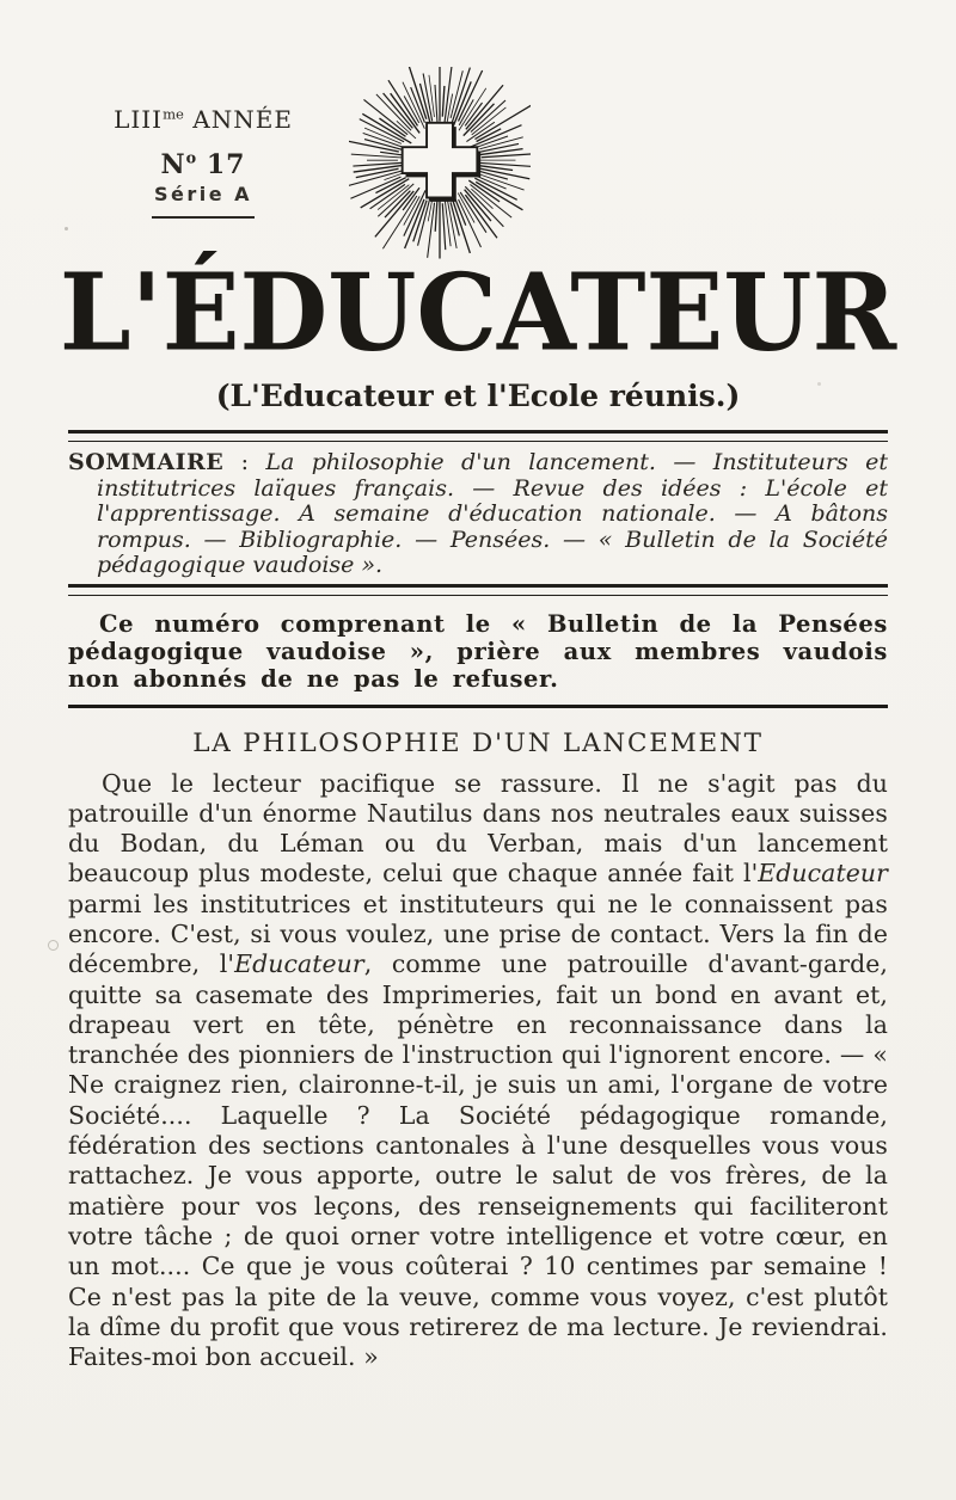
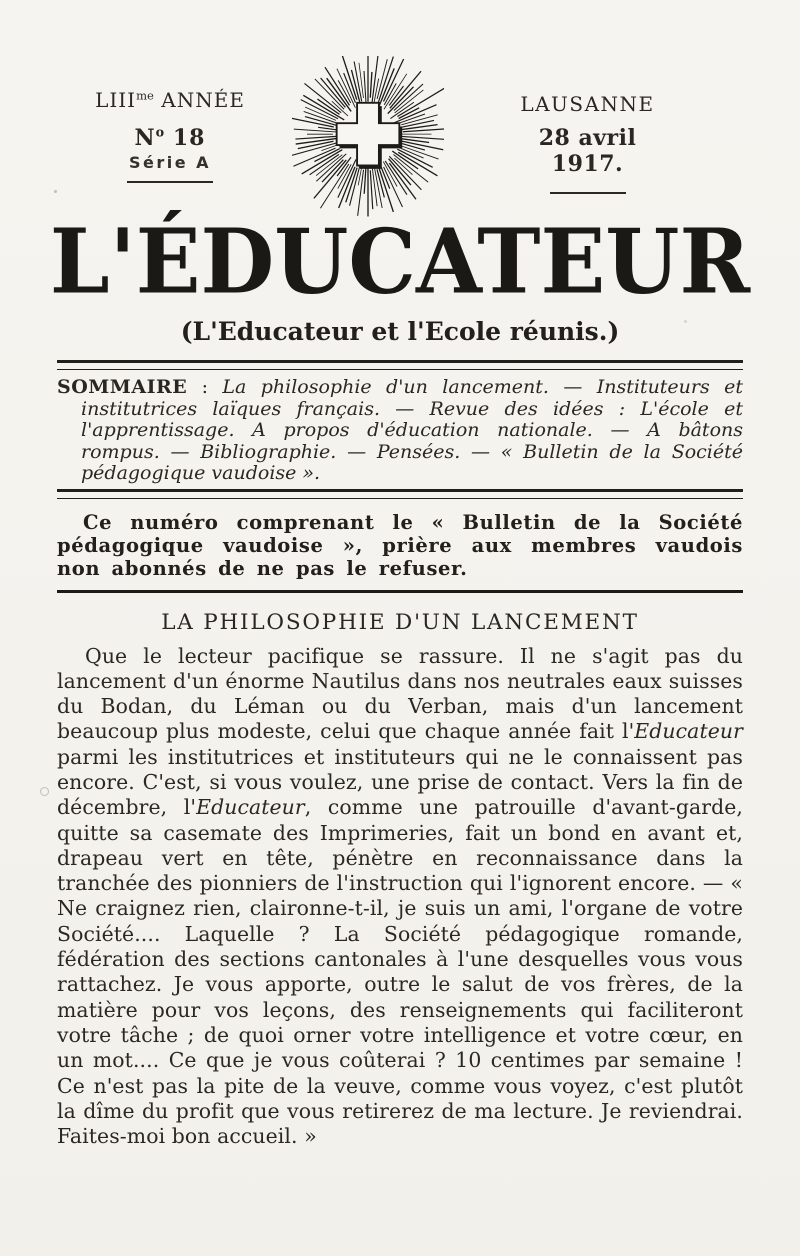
  LIIIme ANNÉE
- No 17
+ No 18
  Série A
+ LAUSANNE
+ 28 avril 1917.
  L'ÉDUCATEUR
  (L'Educateur et l'Ecole réunis.)
- SOMMAIRE : La philosophie d'un lancement. — Instituteurs et institutrices laïques français. — Revue des idées : L'école et l'apprentissage. A semaine d'éducation nationale. — A bâtons rompus. — Bibliographie. — Pensées. — « Bulletin de la Société pédagogique vaudoise ».
+ SOMMAIRE : La philosophie d'un lancement. — Instituteurs et institutrices laïques français. — Revue des idées : L'école et l'apprentissage. A propos d'éducation nationale. — A bâtons rompus. — Bibliographie. — Pensées. — « Bulletin de la Société pédagogique vaudoise ».
- Ce numéro comprenant le « Bulletin de la Pensées pédagogique vaudoise », prière aux membres vaudois non abonnés de ne pas le refuser.
+ Ce numéro comprenant le « Bulletin de la Société pédagogique vaudoise », prière aux membres vaudois non abonnés de ne pas le refuser.
  LA PHILOSOPHIE D'UN LANCEMENT
- Que le lecteur pacifique se rassure. Il ne s'agit pas du patrouille d'un énorme Nautilus dans nos neutrales eaux suisses du Bodan, du Léman ou du Verban, mais d'un lancement beaucoup plus modeste, celui que chaque année fait l'Educateur parmi les institutrices et instituteurs qui ne le connaissent pas encore. C'est, si vous voulez, une prise de contact. Vers la fin de décembre, l'Educateur, comme une patrouille d'avant-garde, quitte sa casemate des Imprimeries, fait un bond en avant et, drapeau vert en tête, pénètre en reconnaissance dans la tranchée des pionniers de l'instruction qui l'ignorent encore. — « Ne craignez rien, claironne-t-il, je suis un ami, l'organe de votre Société.... Laquelle ? La Société pédagogique romande, fédération des sections cantonales à l'une desquelles vous vous rattachez. Je vous apporte, outre le salut de vos frères, de la matière pour vos leçons, des renseignements qui faciliteront votre tâche ; de quoi orner votre intelligence et votre cœur, en un mot.... Ce que je vous coûterai ? 10 centimes par semaine ! Ce n'est pas la pite de la veuve, comme vous voyez, c'est plutôt la dîme du profit que vous retirerez de ma lecture. Je reviendrai. Faites-moi bon accueil. »
+ Que le lecteur pacifique se rassure. Il ne s'agit pas du lancement d'un énorme Nautilus dans nos neutrales eaux suisses du Bodan, du Léman ou du Verban, mais d'un lancement beaucoup plus modeste, celui que chaque année fait l'Educateur parmi les institutrices et instituteurs qui ne le connaissent pas encore. C'est, si vous voulez, une prise de contact. Vers la fin de décembre, l'Educateur, comme une patrouille d'avant-garde, quitte sa casemate des Imprimeries, fait un bond en avant et, drapeau vert en tête, pénètre en reconnaissance dans la tranchée des pionniers de l'instruction qui l'ignorent encore. — « Ne craignez rien, claironne-t-il, je suis un ami, l'organe de votre Société.... Laquelle ? La Société pédagogique romande, fédération des sections cantonales à l'une desquelles vous vous rattachez. Je vous apporte, outre le salut de vos frères, de la matière pour vos leçons, des renseignements qui faciliteront votre tâche ; de quoi orner votre intelligence et votre cœur, en un mot.... Ce que je vous coûterai ? 10 centimes par semaine ! Ce n'est pas la pite de la veuve, comme vous voyez, c'est plutôt la dîme du profit que vous retirerez de ma lecture. Je reviendrai. Faites-moi bon accueil. »
